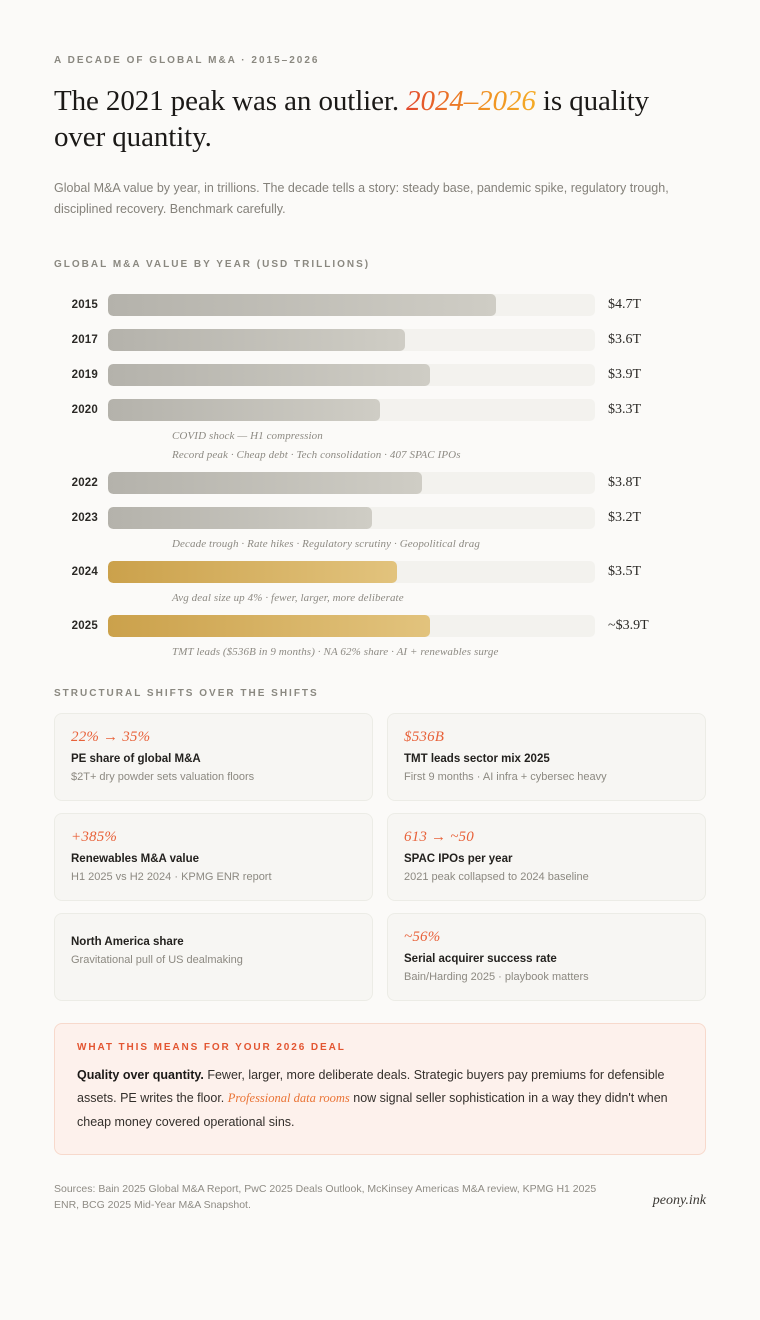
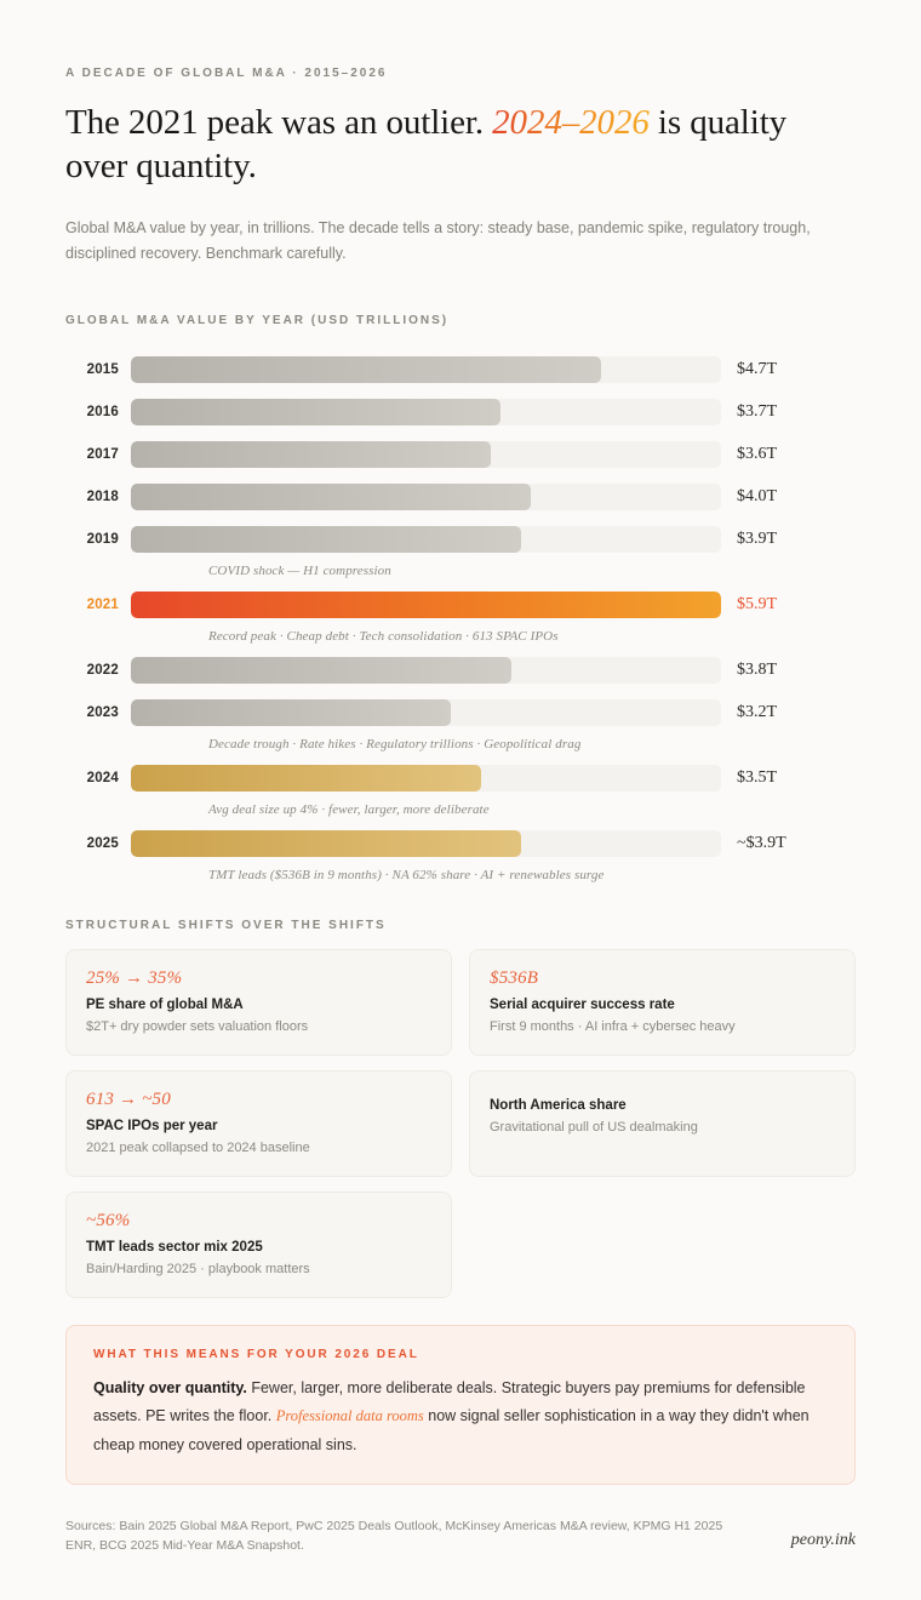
  A DECADE OF GLOBAL M&A · 2015–2026
  The 2021 peak was an outlier. 2024–2026 is quality over quantity.
  Global M&A value by year, in trillions. The decade tells a story: steady base, pandemic spike, regulatory trough, disciplined recovery. Benchmark carefully.
  GLOBAL M&A VALUE BY YEAR (USD TRILLIONS)
  2015
  $4.7T
+ 2016
+ $3.7T
  2017
  $3.6T
+ 2018
+ $4.0T
  2019
  $3.9T
- 2020
- $3.3T
  COVID shock — H1 compression
+ 2021
+ $5.9T
- Record peak · Cheap debt · Tech consolidation · 407 SPAC IPOs
+ Record peak · Cheap debt · Tech consolidation · 613 SPAC IPOs
  2022
  $3.8T
  2023
  $3.2T
- Decade trough · Rate hikes · Regulatory scrutiny · Geopolitical drag
+ Decade trough · Rate hikes · Regulatory trillions · Geopolitical drag
  2024
  $3.5T
  Avg deal size up 4% · fewer, larger, more deliberate
  2025
  ~$3.9T
  TMT leads ($536B in 9 months) · NA 62% share · AI + renewables surge
  STRUCTURAL SHIFTS OVER THE SHIFTS
- 22% → 35%
+ 25% → 35%
  PE share of global M&A
  $2T+ dry powder sets valuation floors
  $536B
- TMT leads sector mix 2025
+ Serial acquirer success rate
  First 9 months · AI infra + cybersec heavy
- +385%
- Renewables M&A value
- H1 2025 vs H2 2024 · KPMG ENR report
  613 → ~50
  SPAC IPOs per year
  2021 peak collapsed to 2024 baseline
  North America share
  Gravitational pull of US dealmaking
  ~56%
- Serial acquirer success rate
+ TMT leads sector mix 2025
  Bain/Harding 2025 · playbook matters
  WHAT THIS MEANS FOR YOUR 2026 DEAL
  Quality over quantity. Fewer, larger, more deliberate deals. Strategic buyers pay premiums for defensible assets. PE writes the floor. Professional data rooms now signal seller sophistication in a way they didn't when cheap money covered operational sins.
  Sources: Bain 2025 Global M&A Report, PwC 2025 Deals Outlook, McKinsey Americas M&A review, KPMG H1 2025 ENR, BCG 2025 Mid-Year M&A Snapshot.
  peony.ink
